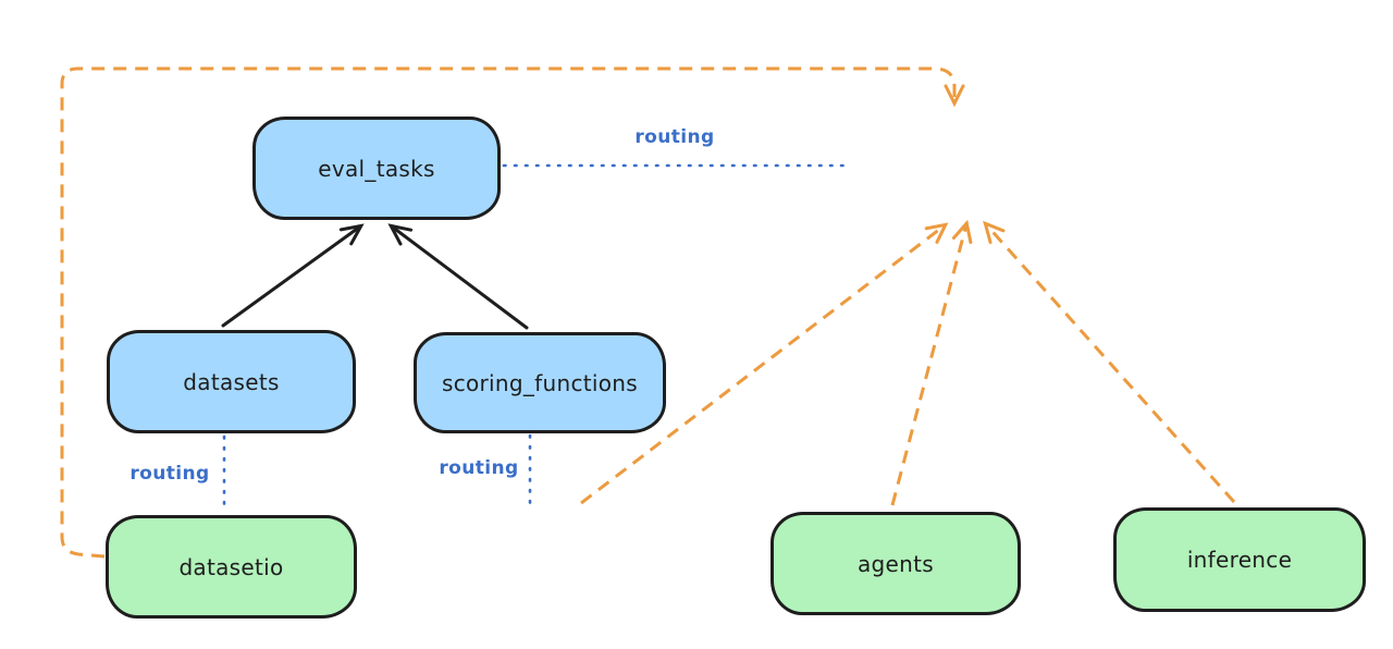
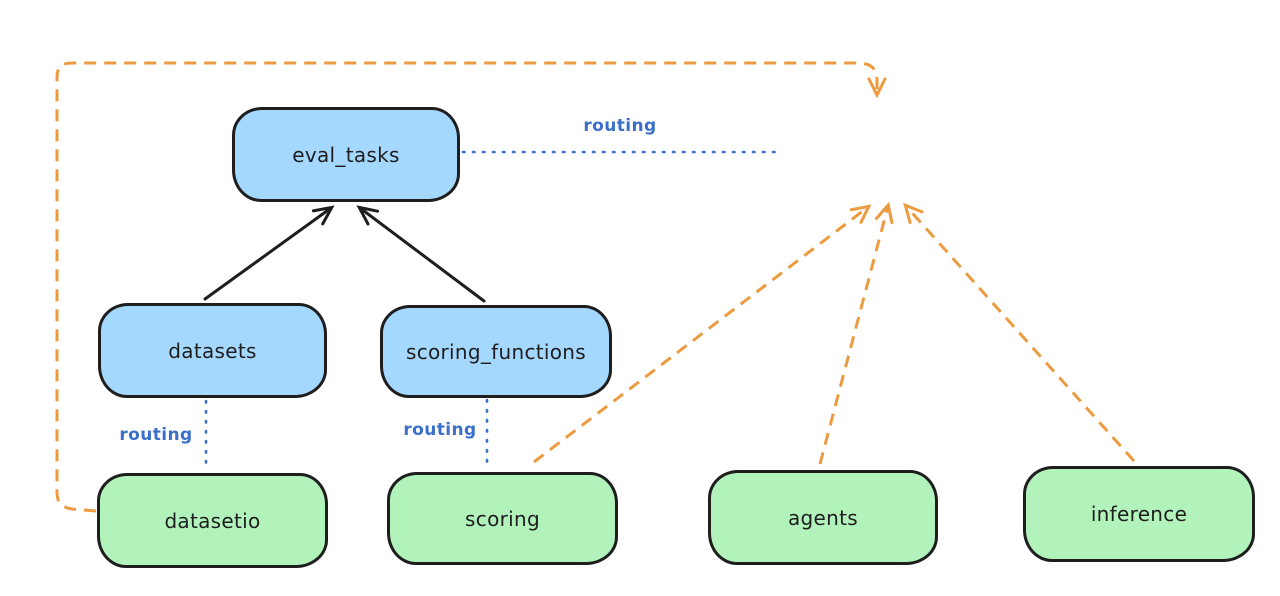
  eval_tasks
  datasets
  scoring_functions
  datasetio
+ scoring
  agents
  inference
  routing
  routing
  routing
